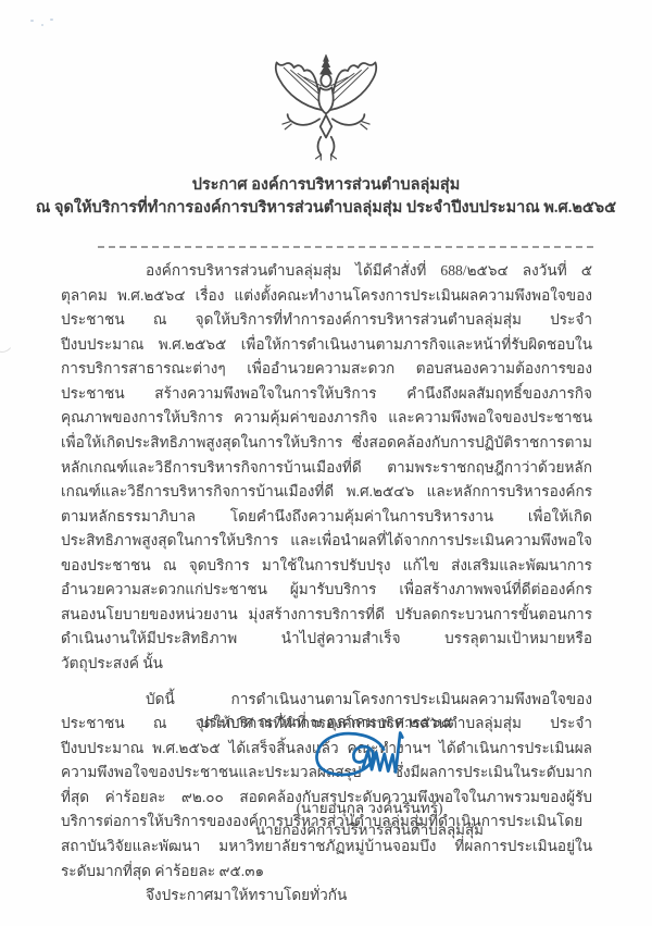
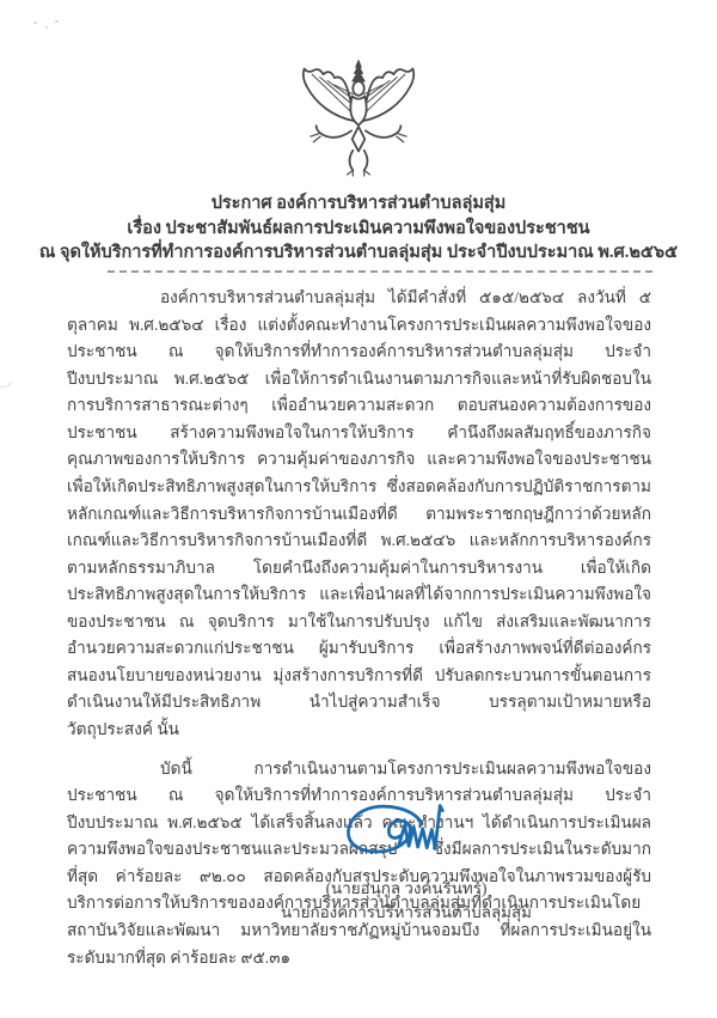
  ประกาศ องค์การบริหารส่วนตำบลลุ่มสุ่ม
+ เรื่อง ประชาสัมพันธ์ผลการประเมินความพึงพอใจของประชาชน
  ณ จุดให้บริการที่ทำการองค์การบริหารส่วนตำบลลุ่มสุ่ม ประจำปีงบประมาณ พ.ศ.๒๕๖๕
- องค์การบริหารส่วนตำบลลุ่มสุ่ม ได้มีคำสั่งที่ 688/๒๕๖๔ ลงวันที่ ๕ ตุลาคม พ.ศ.๒๕๖๔ เรื่อง แต่งตั้งคณะทำงานโครงการประเมินผลความพึงพอใจของประชาชน ณ จุดให้บริการที่ทำการองค์การบริหารส่วนตำบลลุ่มสุ่ม ประจำปีงบประมาณ พ.ศ.๒๕๖๕ เพื่อให้การดำเนินงานตามภารกิจและหน้าที่รับผิดชอบในการบริการสาธารณะต่างๆ เพื่ออำนวยความสะดวก ตอบสนองความต้องการของประชาชน สร้างความพึงพอใจในการให้บริการ คำนึงถึงผลสัมฤทธิ์ของภารกิจ คุณภาพของการให้บริการ ความคุ้มค่าของภารกิจ และความพึงพอใจของประชาชน เพื่อให้เกิดประสิทธิภาพสูงสุดในการให้บริการ ซึ่งสอดคล้องกับการปฏิบัติราชการตามหลักเกณฑ์และวิธีการบริหารกิจการบ้านเมืองที่ดี ตามพระราชกฤษฎีกาว่าด้วยหลักเกณฑ์และวิธีการบริหารกิจการบ้านเมืองที่ดี พ.ศ.๒๕๔๖ และหลักการบริหารองค์กรตามหลักธรรมาภิบาล โดยคำนึงถึงความคุ้มค่าในการบริหารงาน เพื่อให้เกิดประสิทธิภาพสูงสุดในการให้บริการ และเพื่อนำผลที่ได้จากการประเมินความพึงพอใจของประชาชน ณ จุดบริการ มาใช้ในการปรับปรุง แก้ไข ส่งเสริมและพัฒนาการอำนวยความสะดวกแก่ประชาชน ผู้มารับบริการ เพื่อสร้างภาพพจน์ที่ดีต่อองค์กร สนองนโยบายของหน่วยงาน มุ่งสร้างการบริการที่ดี ปรับลดกระบวนการขั้นตอนการดำเนินงานให้มีประสิทธิภาพ นำไปสู่ความสำเร็จ บรรลุตามเป้าหมายหรือ วัตถุประสงค์ นั้น
+ องค์การบริหารส่วนตำบลลุ่มสุ่ม ได้มีคำสั่งที่ ๕๑๕/๒๕๖๔ ลงวันที่ ๕ ตุลาคม พ.ศ.๒๕๖๔ เรื่อง แต่งตั้งคณะทำงานโครงการประเมินผลความพึงพอใจของประชาชน ณ จุดให้บริการที่ทำการองค์การบริหารส่วนตำบลลุ่มสุ่ม ประจำปีงบประมาณ พ.ศ.๒๕๖๕ เพื่อให้การดำเนินงานตามภารกิจและหน้าที่รับผิดชอบในการบริการสาธารณะต่างๆ เพื่ออำนวยความสะดวก ตอบสนองความต้องการของประชาชน สร้างความพึงพอใจในการให้บริการ คำนึงถึงผลสัมฤทธิ์ของภารกิจ คุณภาพของการให้บริการ ความคุ้มค่าของภารกิจ และความพึงพอใจของประชาชน เพื่อให้เกิดประสิทธิภาพสูงสุดในการให้บริการ ซึ่งสอดคล้องกับการปฏิบัติราชการตามหลักเกณฑ์และวิธีการบริหารกิจการบ้านเมืองที่ดี ตามพระราชกฤษฎีกาว่าด้วยหลักเกณฑ์และวิธีการบริหารกิจการบ้านเมืองที่ดี พ.ศ.๒๕๔๖ และหลักการบริหารองค์กรตามหลักธรรมาภิบาล โดยคำนึงถึงความคุ้มค่าในการบริหารงาน เพื่อให้เกิดประสิทธิภาพสูงสุดในการให้บริการ และเพื่อนำผลที่ได้จากการประเมินความพึงพอใจของประชาชน ณ จุดบริการ มาใช้ในการปรับปรุง แก้ไข ส่งเสริมและพัฒนาการอำนวยความสะดวกแก่ประชาชน ผู้มารับบริการ เพื่อสร้างภาพพจน์ที่ดีต่อองค์กร สนองนโยบายของหน่วยงาน มุ่งสร้างการบริการที่ดี ปรับลดกระบวนการขั้นตอนการดำเนินงานให้มีประสิทธิภาพ นำไปสู่ความสำเร็จ บรรลุตามเป้าหมายหรือ วัตถุประสงค์ นั้น
  บัดนี้ การดำเนินงานตามโครงการประเมินผลความพึงพอใจของประชาชน ณ จุดให้บริการที่ทำการองค์การบริหารส่วนตำบลลุ่มสุ่ม ประจำปีงบประมาณ พ.ศ.๒๕๖๕ ได้เสร็จสิ้นลงแล้ว คะทำงานฯ ได้ดำเนินการประเมินผลความพึงพอใจของประชาชนและประมวลผสรุ ซึ่งมีผลการประเมินในระดับมากที่สุด ค่าร้อยละ ๙๒.๐๐ สอดคล้องกับสรุประดับความพึงพอใจในภาพรวมของผู้รับบริการต่อการให้บริการขององค์การบริหารส่วนตำบลลุ่มสุ่มที่ดำเนินการประเมินโดยสถาบันวิจัยและพัฒนา มหาวิทยาลัยราชภัฏหมู่บ้านจอมบึง ที่ผลการประเมินอยู่ในระดับมากที่สุด ค่าร้อยละ ๙๕.๓๑
- จึงประกาศมาให้ทราบโดยทั่วกัน
- ประกาศ ณ วันที่ ๗ ตุลาคม พ.ศ.๒๕๖๕
  (นายอนุกูล วงค์นรินทร์)
  นายกองค์การบริหารส่วนตำบลลุ่มสุ่ม
